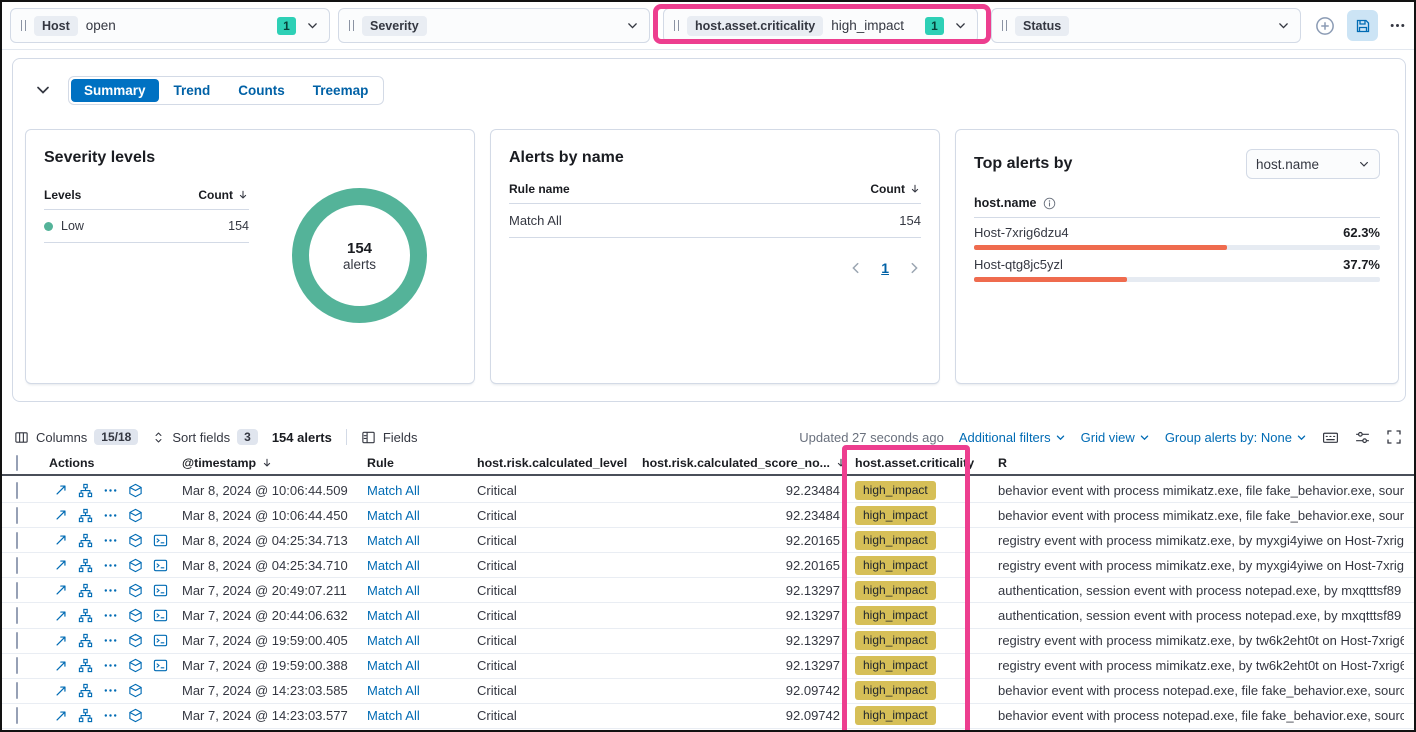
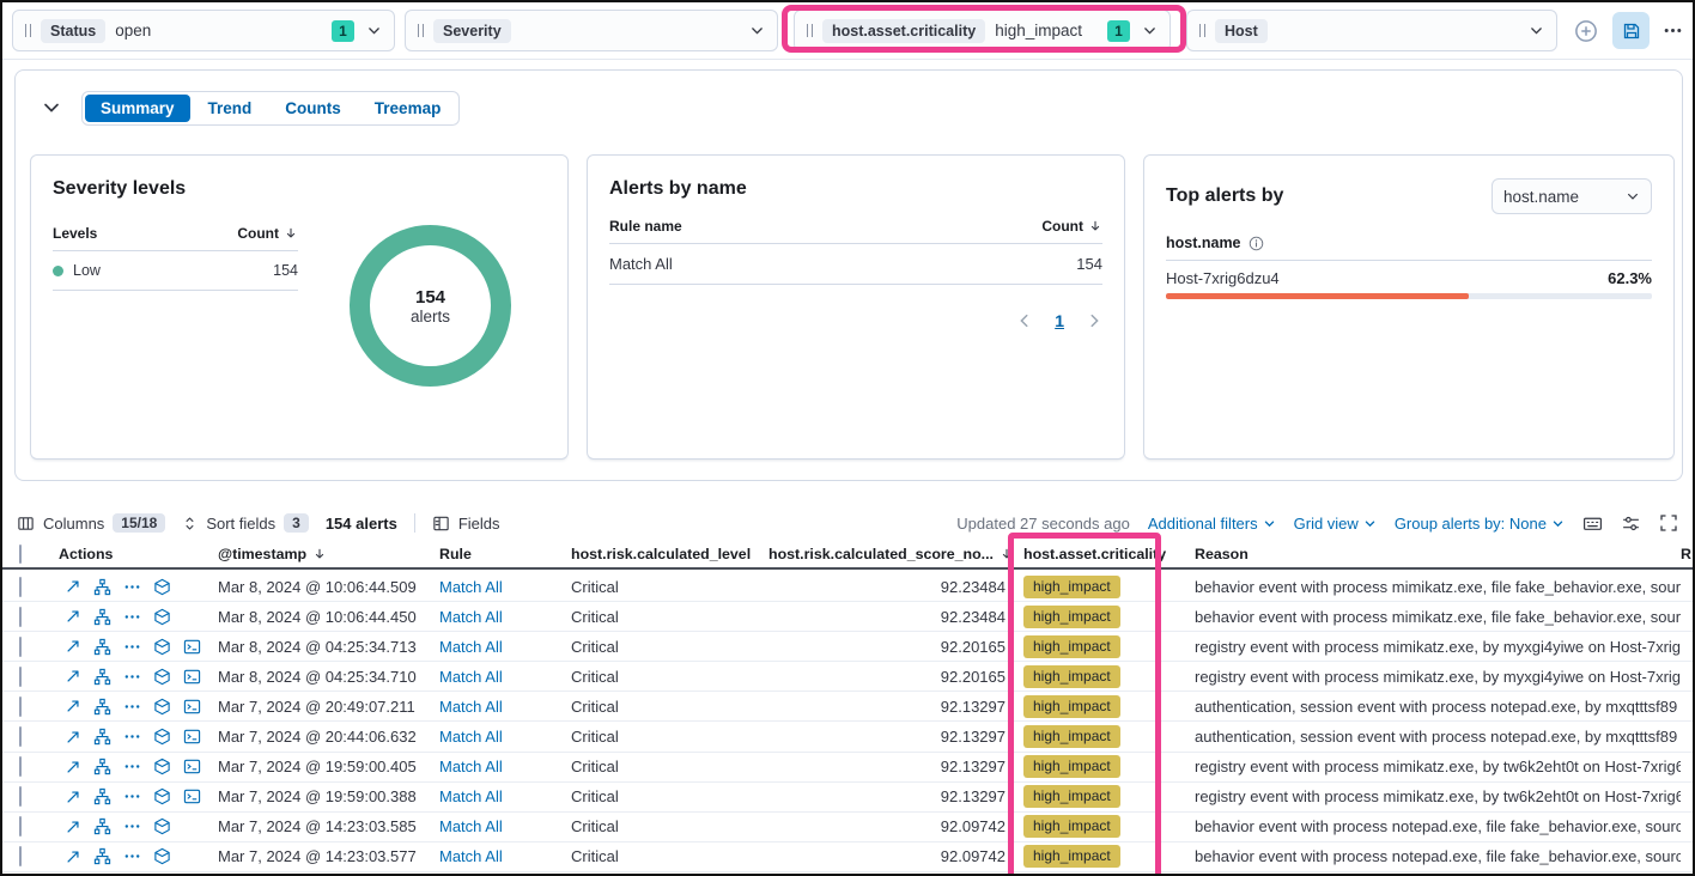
- Host
+ Status
  open
  1
  Severity
  host.asset.criticality
  high_impact
  1
- Status
+ Host
  Summary
  Trend
  Counts
  Treemap
  Severity levels
  Levels
  Count
  Low
  154
  154
  alerts
  Alerts by name
  Rule name
  Count
  Match All
  154
  1
  Top alerts by
  host.name
  host.name
  Host-7xrig6dzu4
  62.3%
- Host-qtg8jc5yzl
- 37.7%
  Columns
  15/18
  Sort fields
  3
  154 alerts
  Fields
  Updated 27 seconds ago
  Additional filters
  Grid view
  Group alerts by: None
  Actions
  @timestamp
  Rule
  host.risk.calculated_level
  host.risk.calculated_score_no...
  host.asset.criticality
+ Reason
  R
  Mar 8, 2024 @ 10:06:44.509
  Match All
  Critical
  92.23484
  high_impact
  behavior event with process mimikatz.exe, file fake_behavior.exe, sour
  Mar 8, 2024 @ 10:06:44.450
  Match All
  Critical
  92.23484
  high_impact
  behavior event with process mimikatz.exe, file fake_behavior.exe, sour
  Mar 8, 2024 @ 04:25:34.713
  Match All
  Critical
  92.20165
  high_impact
  registry event with process mimikatz.exe, by myxgi4yiwe on Host-7xrig
  Mar 8, 2024 @ 04:25:34.710
  Match All
  Critical
  92.20165
  high_impact
  registry event with process mimikatz.exe, by myxgi4yiwe on Host-7xrig
  Mar 7, 2024 @ 20:49:07.211
  Match All
  Critical
  92.13297
  high_impact
  authentication, session event with process notepad.exe, by mxqtttsf89
  Mar 7, 2024 @ 20:44:06.632
  Match All
  Critical
  92.13297
  high_impact
  authentication, session event with process notepad.exe, by mxqtttsf89
  Mar 7, 2024 @ 19:59:00.405
  Match All
  Critical
  92.13297
  high_impact
  registry event with process mimikatz.exe, by tw6k2eht0t on Host-7xrig6
  Mar 7, 2024 @ 19:59:00.388
  Match All
  Critical
  92.13297
  high_impact
  registry event with process mimikatz.exe, by tw6k2eht0t on Host-7xrig6
  Mar 7, 2024 @ 14:23:03.585
  Match All
  Critical
  92.09742
  high_impact
  behavior event with process notepad.exe, file fake_behavior.exe, sourc
  Mar 7, 2024 @ 14:23:03.577
  Match All
  Critical
  92.09742
  high_impact
  behavior event with process notepad.exe, file fake_behavior.exe, sourc
